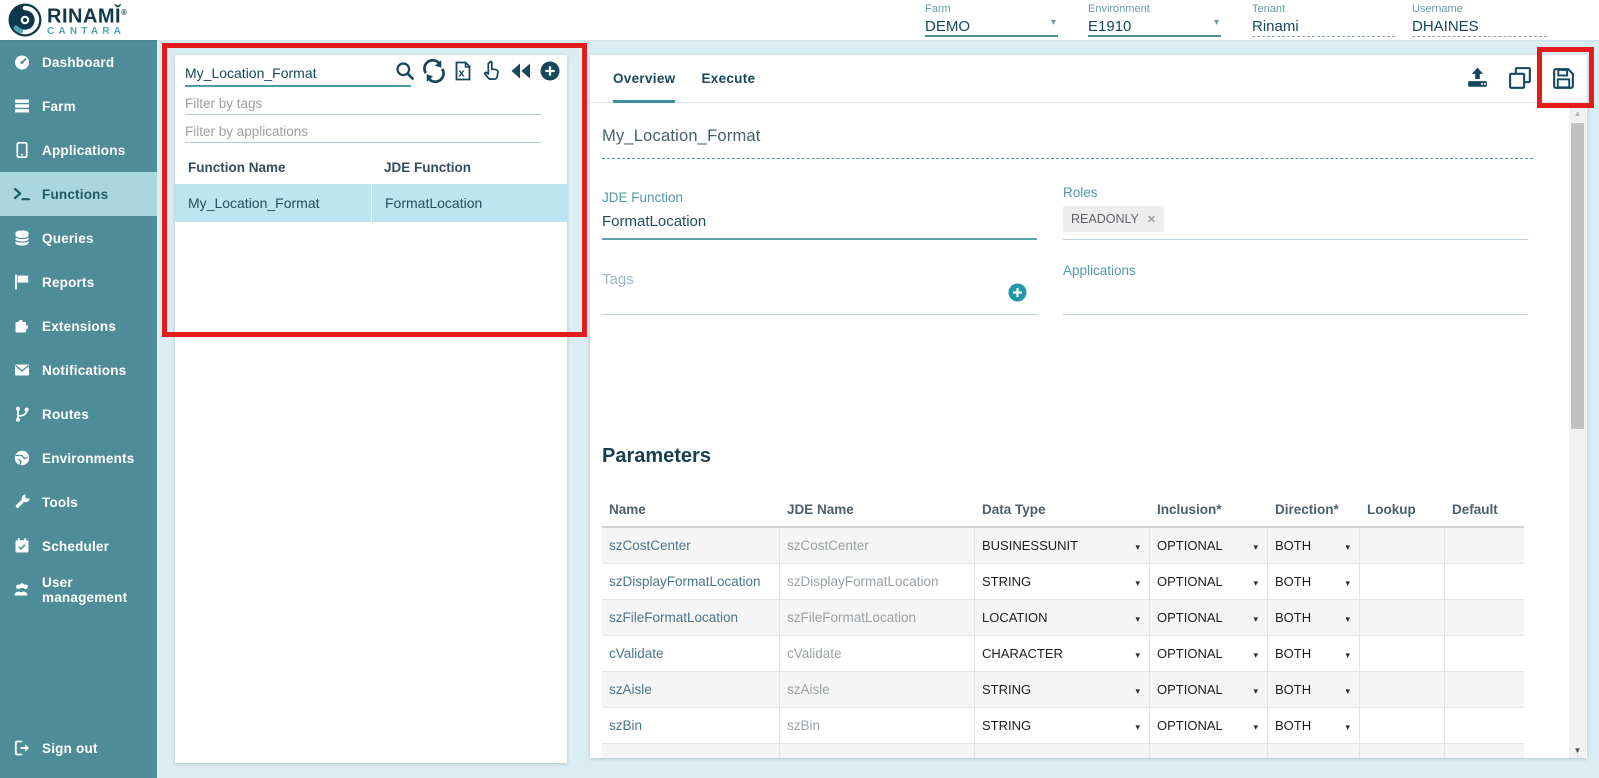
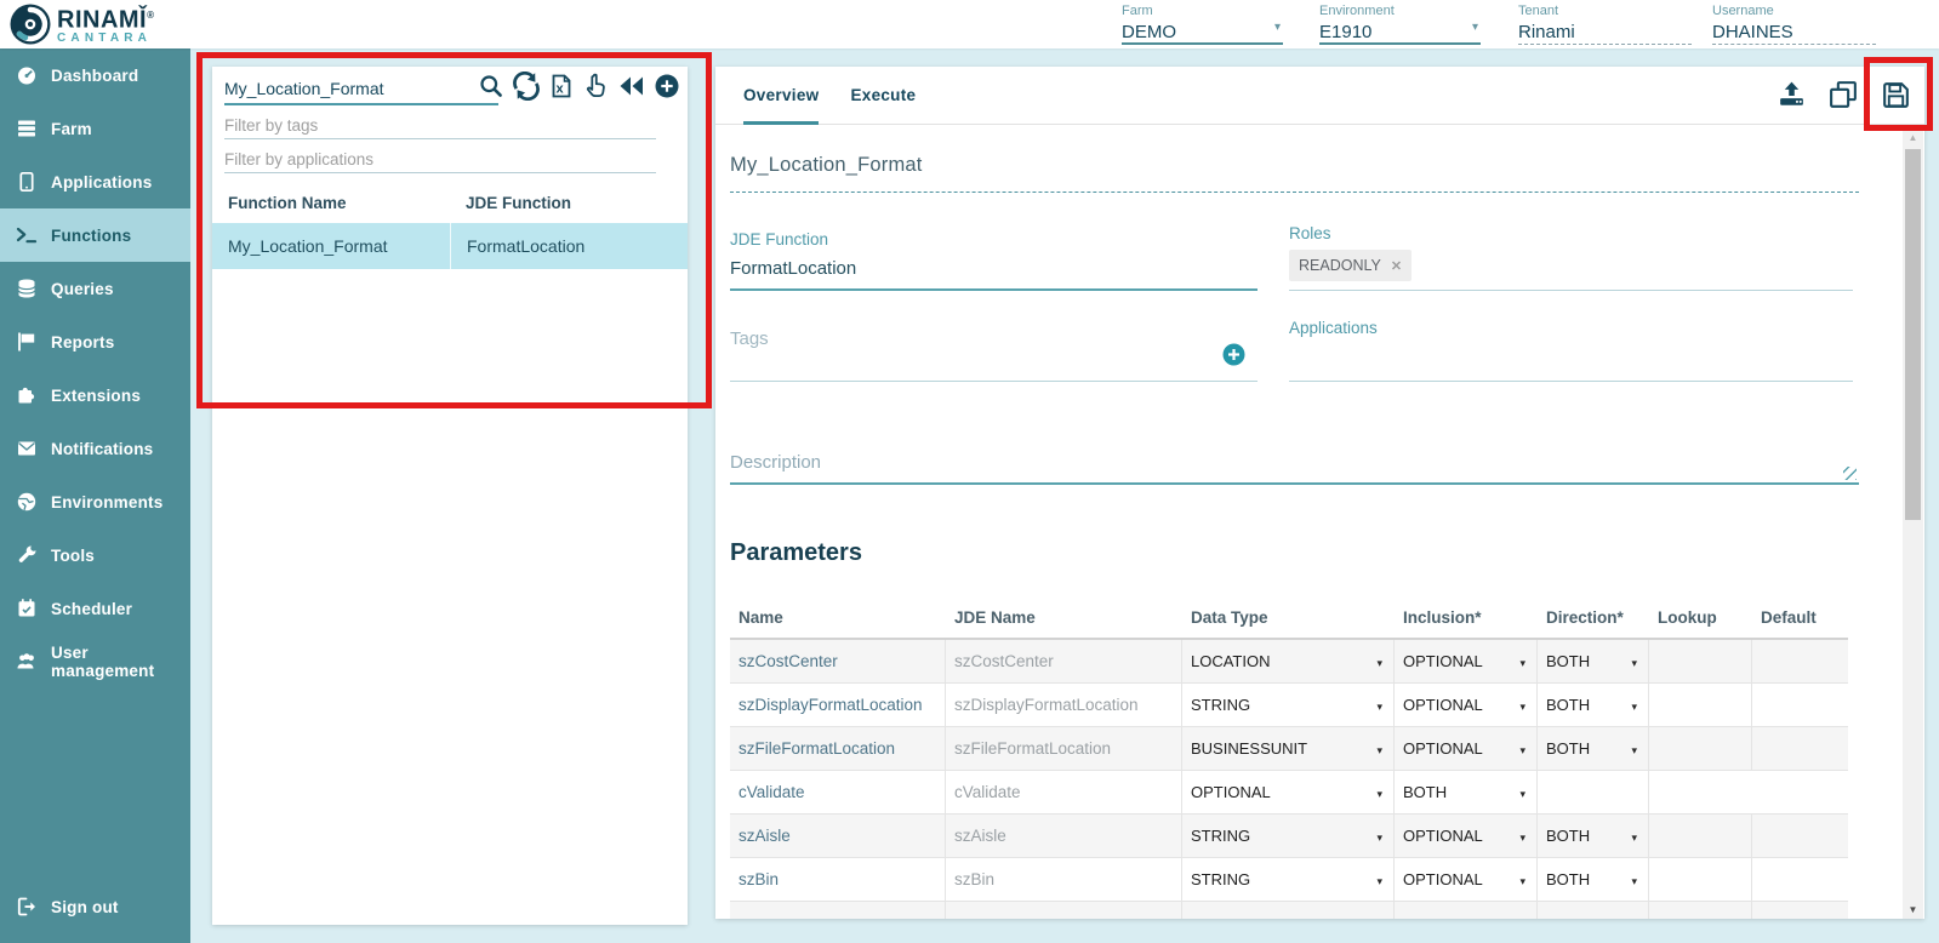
  RINAMǏ®
  CANTARA
  Farm
  DEMO
  Environment
  E1910
  Tenant
  Rinami
  Username
  DHAINES
  Dashboard
  Farm
  Applications
  Functions
  Queries
  Reports
  Extensions
  Notifications
- Routes
  Environments
  Tools
  Scheduler
  User management
  Sign out
  My_Location_Format
  x
  Filter by tags
  Filter by applications
  Function Name
  JDE Function
  My_Location_Format
  FormatLocation
  Overview
  Execute
  My_Location_Format
  JDE Function
  FormatLocation
  Roles
  READONLY
  Tags
  Applications
+ Description
  Parameters
  Name
  JDE Name
  Data Type
  Inclusion*
  Direction*
  Lookup
  Default
  szCostCenter
  szCostCenter
- BUSINESSUNIT
+ LOCATION
  OPTIONAL
  BOTH
  szDisplayFormatLocation
  szDisplayFormatLocation
  STRING
  OPTIONAL
  BOTH
  szFileFormatLocation
  szFileFormatLocation
- LOCATION
+ BUSINESSUNIT
  OPTIONAL
  BOTH
  cValidate
  cValidate
- CHARACTER
  OPTIONAL
  BOTH
  szAisle
  szAisle
  STRING
  OPTIONAL
  BOTH
  szBin
  szBin
  STRING
  OPTIONAL
  BOTH
